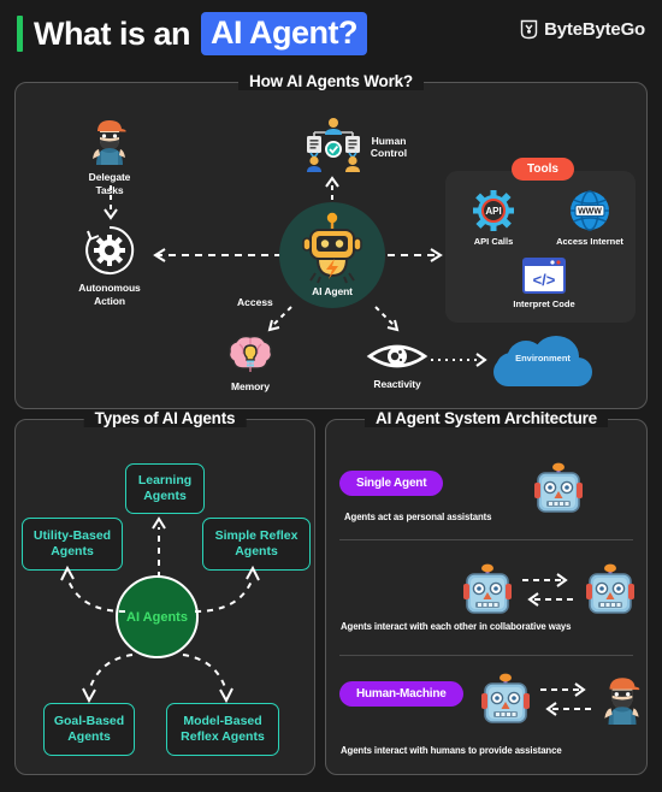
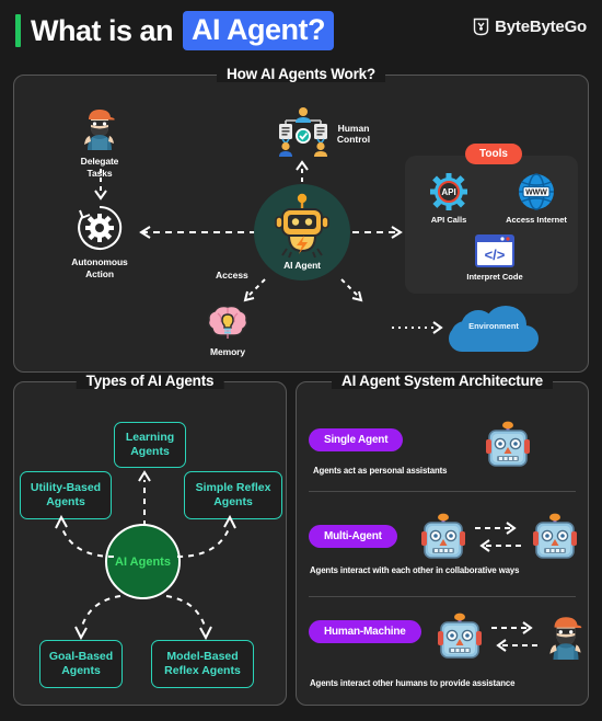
  What is an
  AI Agent?
  ByteByteGo
  How AI Agents Work?
  Delegate Tasks
  Autonomous Action
  Human Control
  AI Agent
  Access
  Memory
- Reactivity
  Environment
  Tools
  API
  API Calls
  Access Internet
  </>
  Interpret Code
  Types of AI Agents
  Learning Agents
  Utility-Based Agents
  Simple Reflex Agents
  Goal-Based Agents
  Model-Based Reflex Agents
  AI Agents
  AI Agent System Architecture
  Single Agent
  Agents act as personal assistants
+ Multi-Agent
  Agents interact with each other in collaborative ways
  Human-Machine
- Agents interact with humans to provide assistance
+ Agents interact other humans to provide assistance
